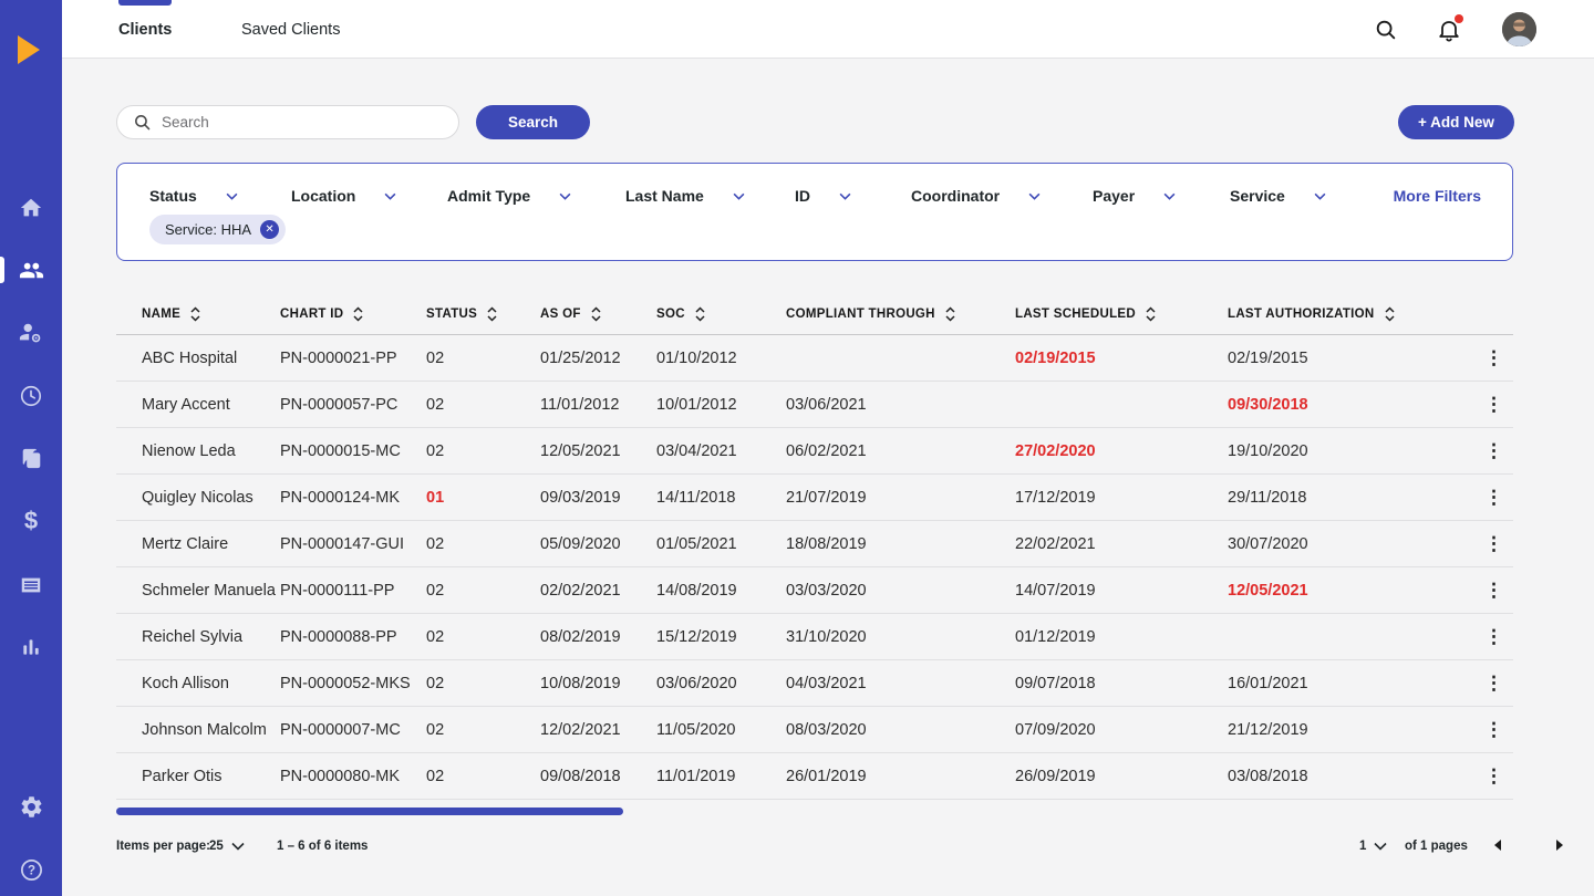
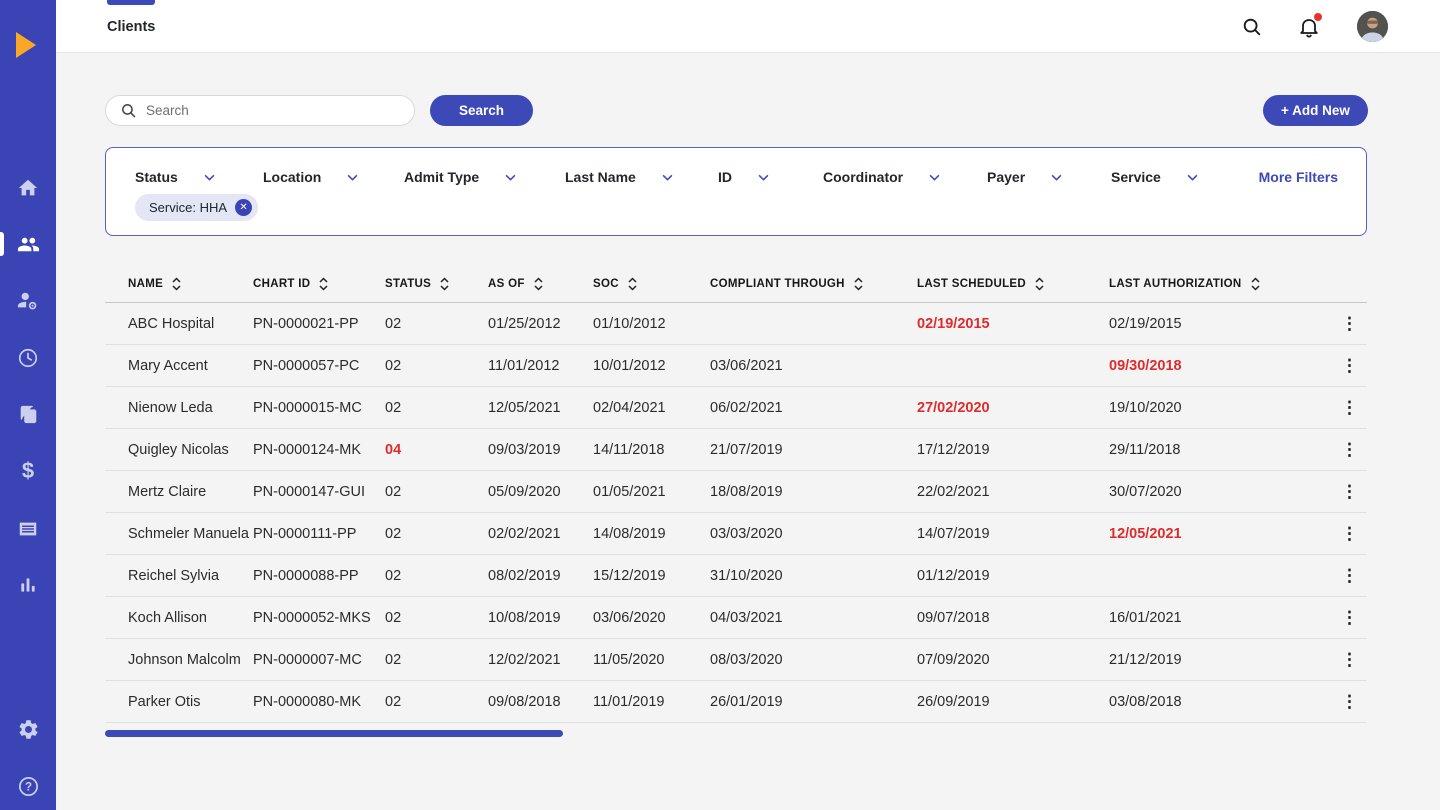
  $
  ?
  Clients
- Saved Clients
  Search
  Search
  + Add New
  Status
  Location
  Admit Type
  Last Name
  ID
  Coordinator
  Payer
  Service
  More Filters
  Service: HHA
  ✕
  NAME
  CHART ID
  STATUS
  AS OF
  SOC
  COMPLIANT THROUGH
  LAST SCHEDULED
  LAST AUTHORIZATION
  ABC Hospital
  PN-0000021-PP
  02
  01/25/2012
  01/10/2012
  02/19/2015
  02/19/2015
  ⋮
  Mary Accent
  PN-0000057-PC
  02
  11/01/2012
  10/01/2012
  03/06/2021
  09/30/2018
  ⋮
  Nienow Leda
  PN-0000015-MC
  02
  12/05/2021
- 03/04/2021
+ 02/04/2021
  06/02/2021
  27/02/2020
  19/10/2020
  ⋮
  Quigley Nicolas
  PN-0000124-MK
- 01
+ 04
  09/03/2019
  14/11/2018
  21/07/2019
  17/12/2019
  29/11/2018
  ⋮
  Mertz Claire
  PN-0000147-GUI
  02
  05/09/2020
  01/05/2021
  18/08/2019
  22/02/2021
  30/07/2020
  ⋮
  Schmeler Manuela
  PN-0000111-PP
  02
  02/02/2021
  14/08/2019
  03/03/2020
  14/07/2019
  12/05/2021
  ⋮
  Reichel Sylvia
  PN-0000088-PP
  02
  08/02/2019
  15/12/2019
  31/10/2020
  01/12/2019
  ⋮
  Koch Allison
  PN-0000052-MKS
  02
  10/08/2019
  03/06/2020
  04/03/2021
  09/07/2018
  16/01/2021
  ⋮
  Johnson Malcolm
  PN-0000007-MC
  02
  12/02/2021
  11/05/2020
  08/03/2020
  07/09/2020
  21/12/2019
  ⋮
  Parker Otis
  PN-0000080-MK
  02
  09/08/2018
  11/01/2019
  26/01/2019
  26/09/2019
  03/08/2018
  ⋮
- Items per page:
- 25
- 1 – 6 of 6 items
- 1
- of 1 pages
